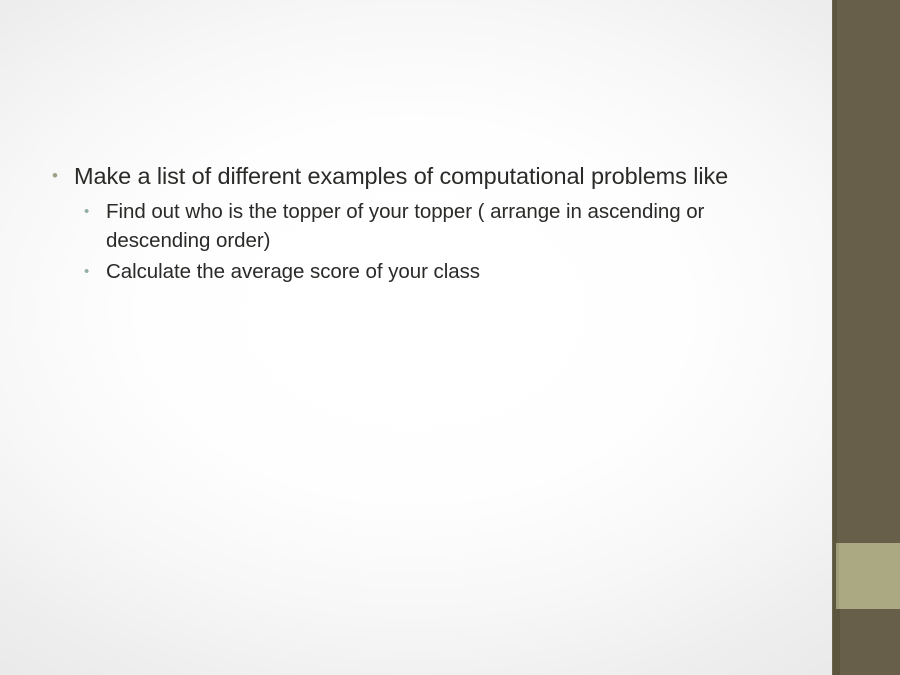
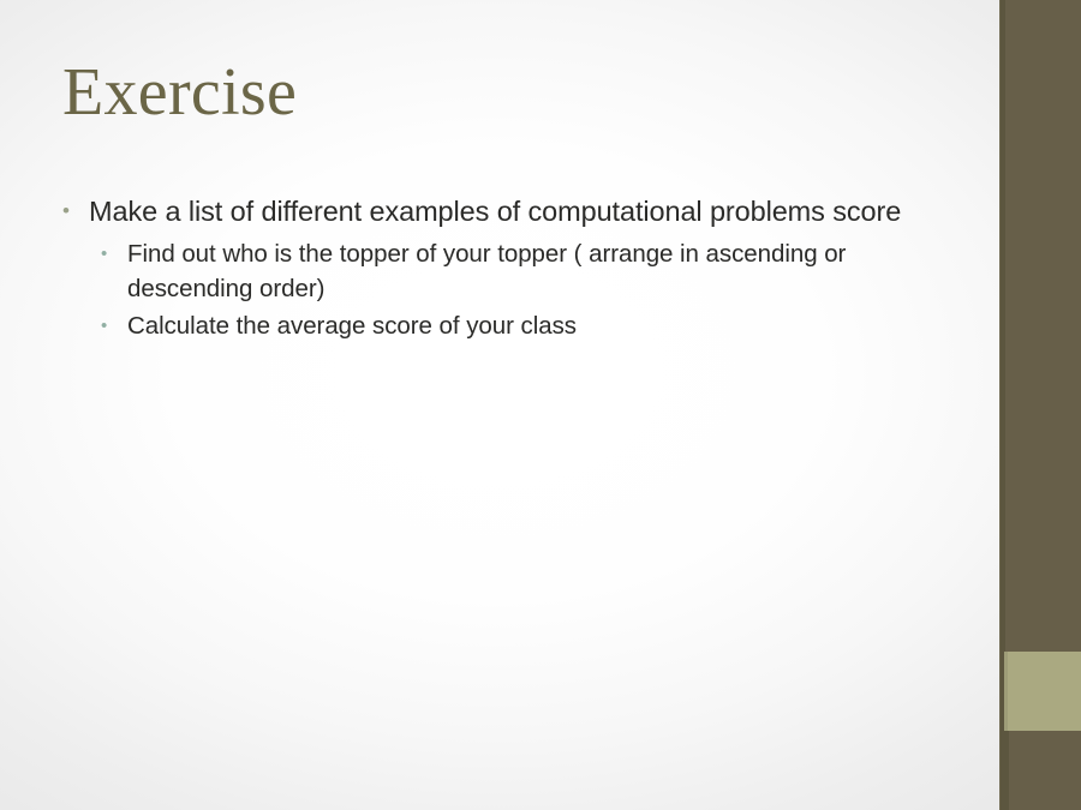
+ Exercise
  •
- Make a list of different examples of computational problems like
+ Make a list of different examples of computational problems score
  •
  Find out who is the topper of your topper ( arrange in ascending or descending order)
  •
  Calculate the average score of your class
